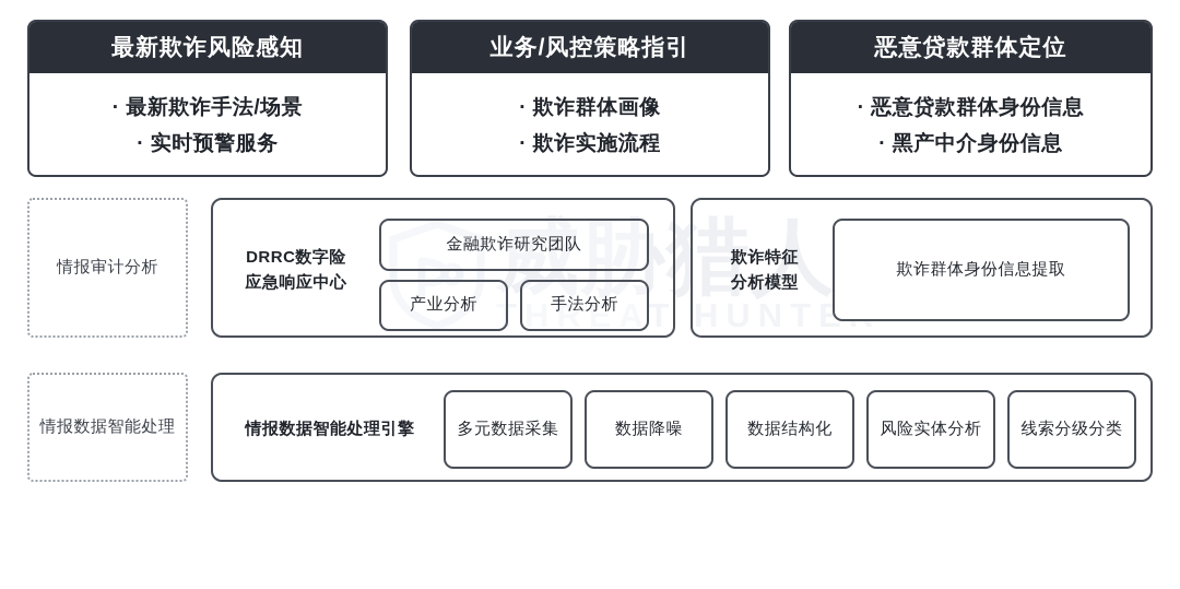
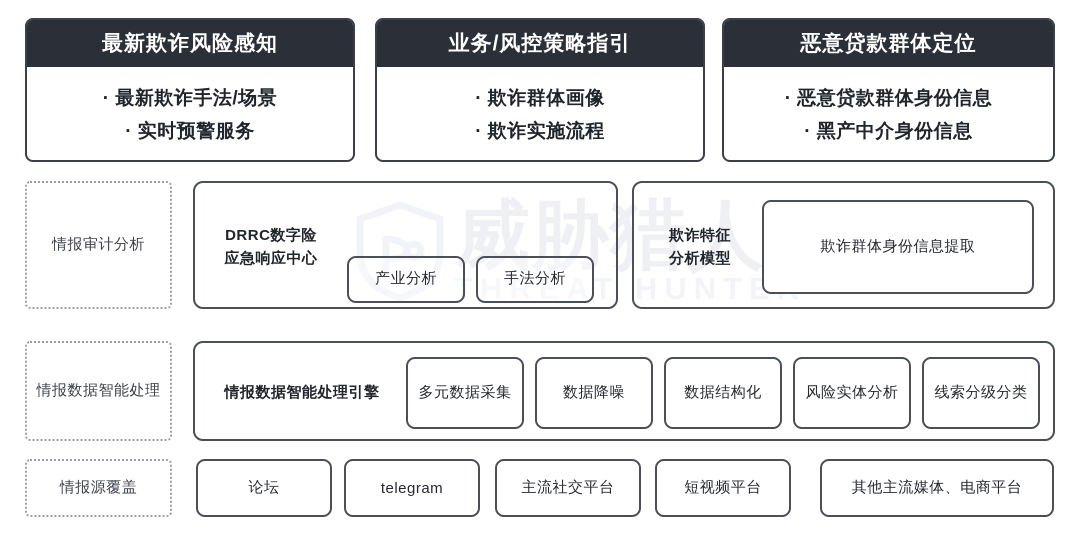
  威胁猎人
  THREAT HUNT
  最新欺诈风险感知
  最新欺诈手法/场景
  实时预警服务
  业务/风控策略指引
  欺诈群体画像
  欺诈实施流程
  恶意贷款群体定位
  恶意贷款群体身份信息
  黑产中介身份信息
  情报审计分析
  DRRC数字险
  应急响应中心
- 金融欺诈研究团队
  产业分析
  手法分析
  欺诈特征
  分析模型
  欺诈群体身份信息提取
  情报数据智能处理
  情报数据智能处理引擎
  多元数据采集
  数据降噪
  数据结构化
  风险实体分析
  线索分级分类
+ 情报源覆盖
+ 论坛
+ telegram
+ 主流社交平台
+ 短视频平台
+ 其他主流媒体、电商平台
